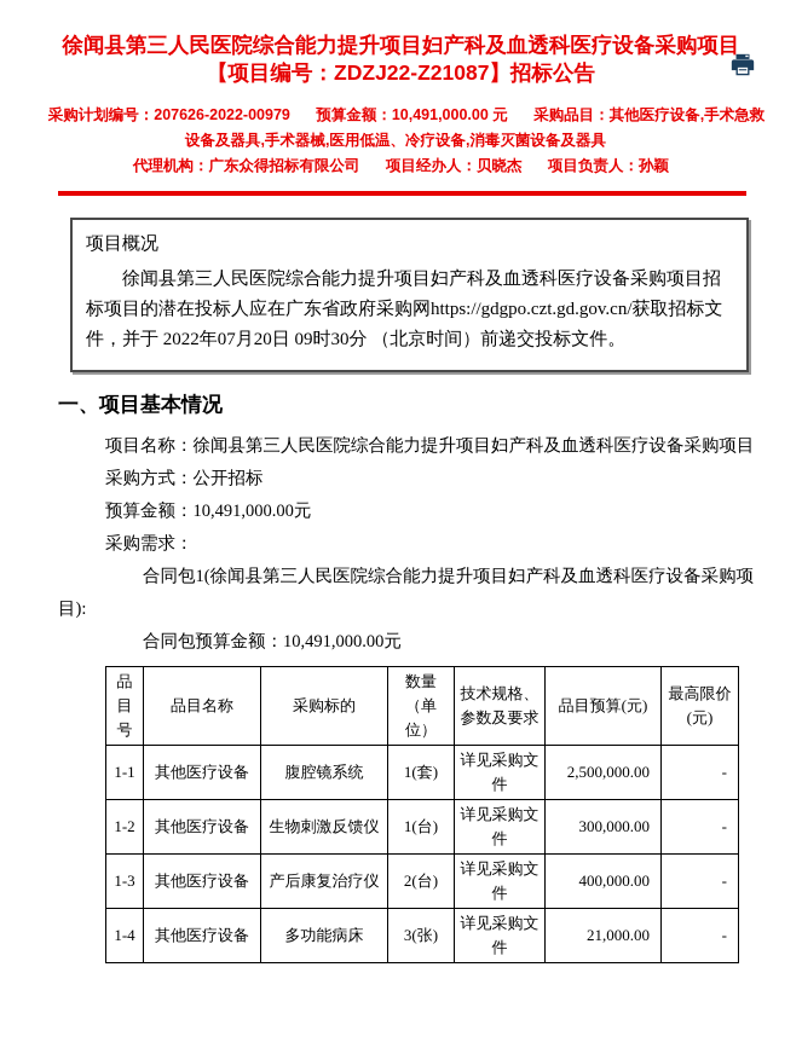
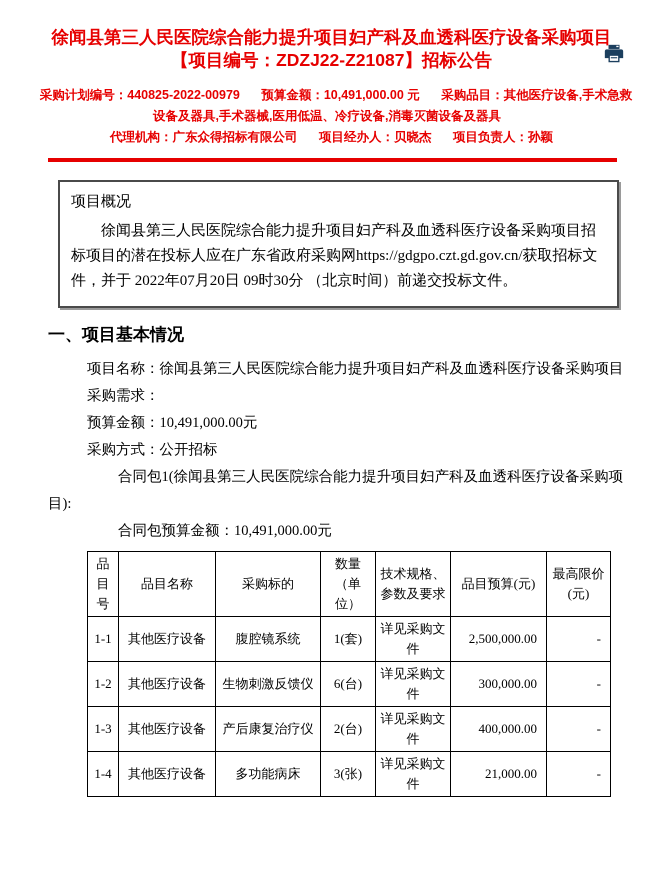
  徐闻县第三人民医院综合能力提升项目妇产科及血透科医疗设备采购项目
  【项目编号：ZDZJ22-Z21087】招标公告
- 采购计划编号：207626-2022-00979 预算金额：10,491,000.00 元 采购品目：其他医疗设备,手术急救设备及器具,手术器械,医用低温、冷疗设备,消毒灭菌设备及器具
+ 采购计划编号：440825-2022-00979 预算金额：10,491,000.00 元 采购品目：其他医疗设备,手术急救设备及器具,手术器械,医用低温、冷疗设备,消毒灭菌设备及器具
  代理机构：广东众得招标有限公司 项目经办人：贝晓杰 项目负责人：孙颖
  项目概况
  徐闻县第三人民医院综合能力提升项目妇产科及血透科医疗设备采购项目招标项目的潜在投标人应在广东省政府采购网https://gdgpo.czt.gd.gov.cn/获取招标文件，并于 2022年07月20日 09时30分 （北京时间）前递交投标文件。
  一、项目基本情况
  项目名称：徐闻县第三人民医院综合能力提升项目妇产科及血透科医疗设备采购项目
- 采购方式：公开招标
+ 采购需求：
  预算金额：10,491,000.00元
- 采购需求：
+ 采购方式：公开招标
  合同包1(徐闻县第三人民医院综合能力提升项目妇产科及血透科医疗设备采购项目):
  合同包预算金额：10,491,000.00元
  品目号	品目名称	采购标的	数量（单位）	技术规格、参数及要求	品目预算(元)	最高限价(元)
  1-1	其他医疗设备	腹腔镜系统	1(套)	详见采购文件	2,500,000.00	-
- 1-2	其他医疗设备	生物刺激反馈仪	1(台)	详见采购文件	300,000.00	-
+ 1-2	其他医疗设备	生物刺激反馈仪	6(台)	详见采购文件	300,000.00	-
  1-3	其他医疗设备	产后康复治疗仪	2(台)	详见采购文件	400,000.00	-
  1-4	其他医疗设备	多功能病床	3(张)	详见采购文件	21,000.00	-
